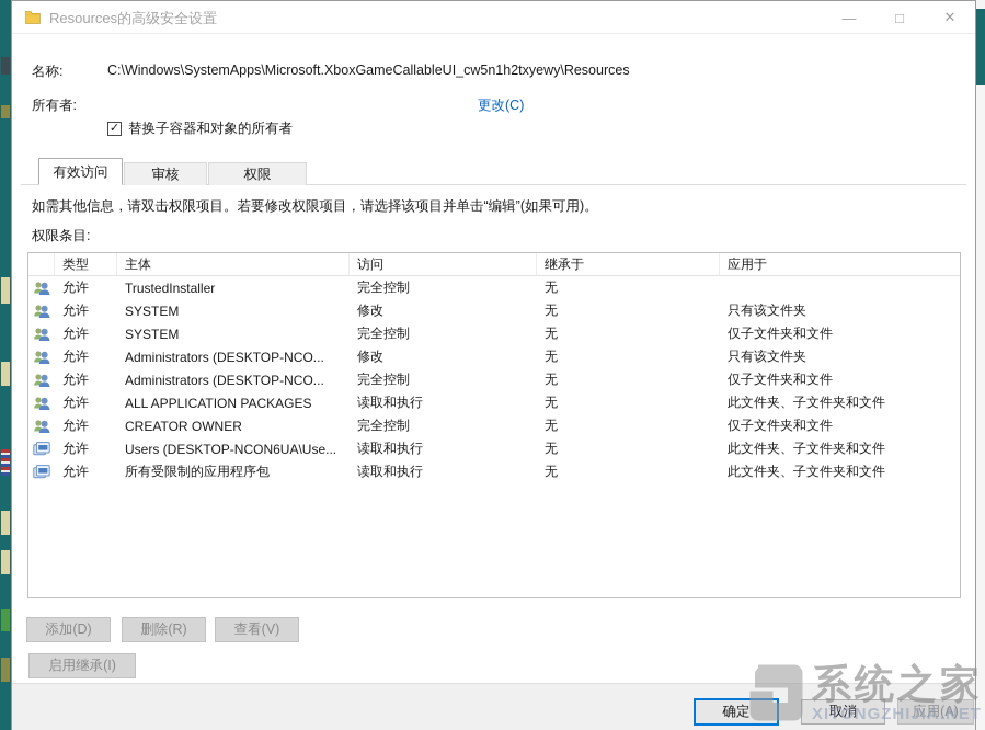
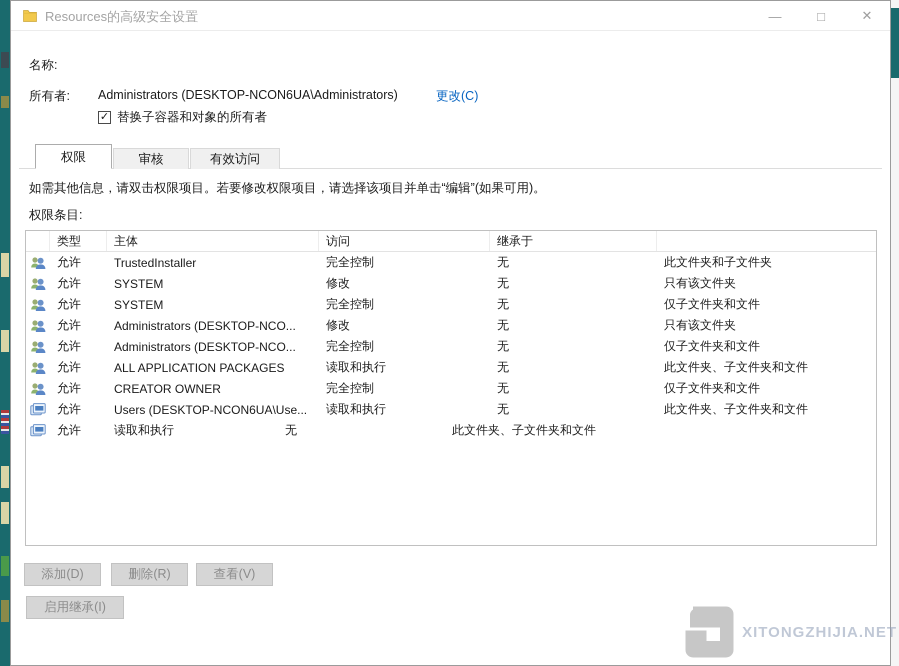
  Resources的高级安全设置
  —
  □
  ✕
  名称:
- C:\Windows\SystemApps\Microsoft.XboxGameCallableUI_cw5n1h2txyewy\Resources
  所有者:
+ Administrators (DESKTOP-NCON6UA\Administrators)
  更改(C)
  ✓
  替换子容器和对象的所有者
- 有效访问
+ 权限
  审核
- 权限
+ 有效访问
  如需其他信息，请双击权限项目。若要修改权限项目，请选择该项目并单击“编辑”(如果可用)。
  权限条目:
  类型
  主体
  访问
  继承于
- 应用于
  允许
  TrustedInstaller
  完全控制
  无
+ 此文件夹和子文件夹
  允许
  SYSTEM
  修改
  无
  只有该文件夹
  允许
  SYSTEM
  完全控制
  无
  仅子文件夹和文件
  允许
  Administrators (DESKTOP-NCO...
  修改
  无
  只有该文件夹
  允许
  Administrators (DESKTOP-NCO...
  完全控制
  无
  仅子文件夹和文件
  允许
  ALL APPLICATION PACKAGES
  读取和执行
  无
  此文件夹、子文件夹和文件
  允许
  CREATOR OWNER
  完全控制
  无
  仅子文件夹和文件
  允许
  Users (DESKTOP-NCON6UA\Use...
  读取和执行
  无
  此文件夹、子文件夹和文件
  允许
- 所有受限制的应用程序包
  读取和执行
  无
  此文件夹、子文件夹和文件
  添加(D)
  删除(R)
  查看(V)
  启用继承(I)
- 确定
- 取消
- 应用(A)
- 系统之家
  XITONGZHIJIA.NET
